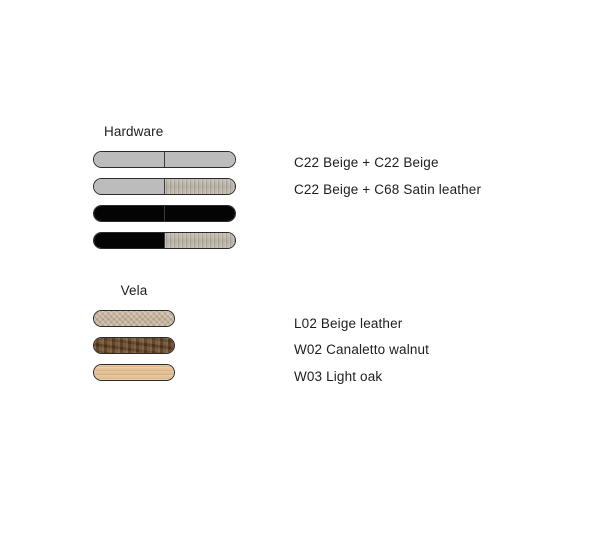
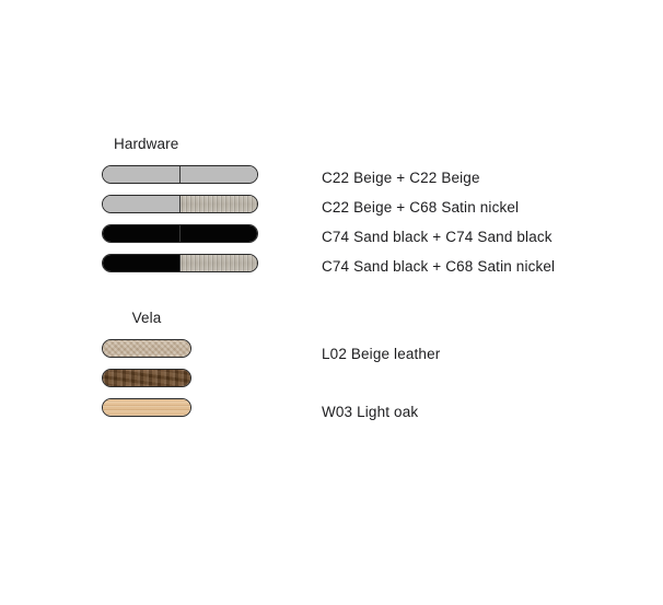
  Hardware
  C22 Beige + C22 Beige
- C22 Beige + C68 Satin leather
+ C22 Beige + C68 Satin nickel
+ C74 Sand black + C74 Sand black
+ C74 Sand black + C68 Satin nickel
  Vela
  L02 Beige leather
- W02 Canaletto walnut
  W03 Light oak
